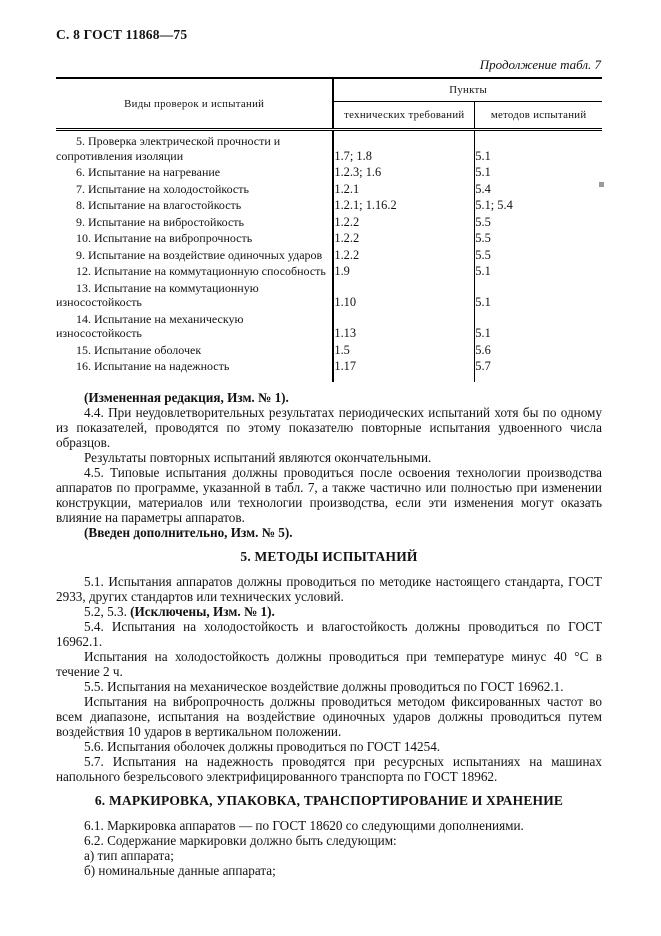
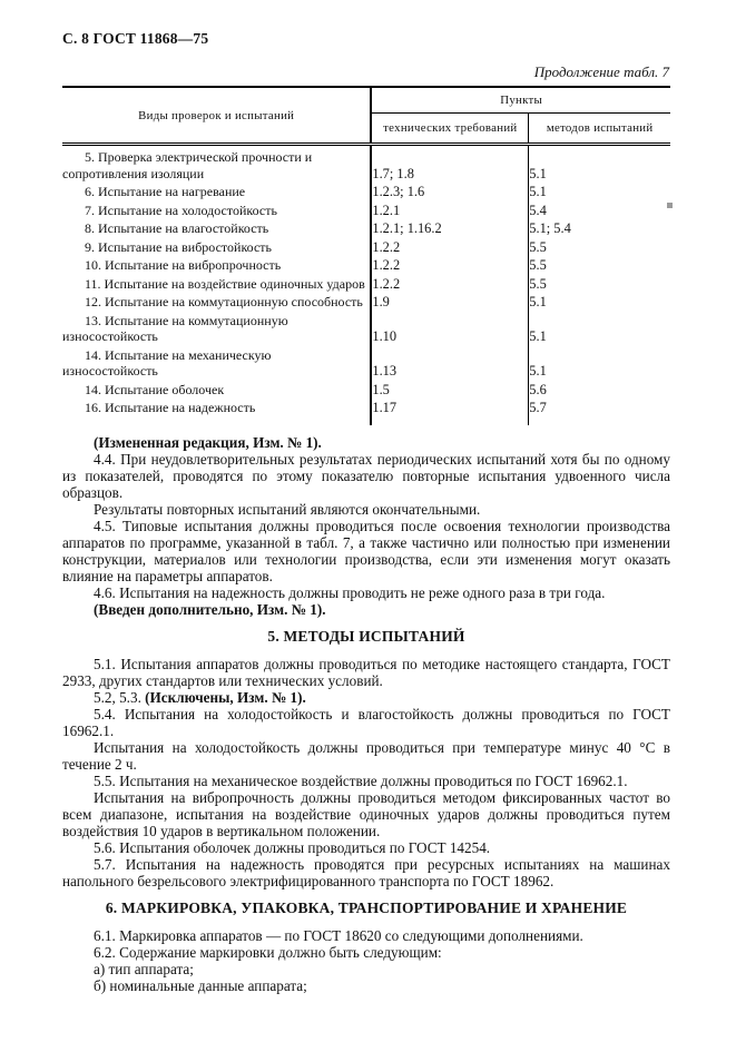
  С. 8 ГОСТ 11868—75
  Продолжение табл. 7
  Виды проверок и испытаний	Пункты
  технических требований	методов испытаний
  5. Проверка электрической прочности и сопротивления изоляции	1.7; 1.8	5.1
  6. Испытание на нагревание	1.2.3; 1.6	5.1
  7. Испытание на холодостойкость	1.2.1	5.4
  8. Испытание на влагостойкость	1.2.1; 1.16.2	5.1; 5.4
  9. Испытание на вибростойкость	1.2.2	5.5
  10. Испытание на вибропрочность	1.2.2	5.5
- 9. Испытание на воздействие одиночных ударов	1.2.2	5.5
+ 11. Испытание на воздействие одиночных ударов	1.2.2	5.5
  12. Испытание на коммутационную способность	1.9	5.1
  13. Испытание на коммутационную износостойкость	1.10	5.1
  14. Испытание на механическую износостойкость	1.13	5.1
- 15. Испытание оболочек	1.5	5.6
+ 14. Испытание оболочек	1.5	5.6
  16. Испытание на надежность	1.17	5.7
  (Измененная редакция, Изм. № 1).
  4.4. При неудовлетворительных результатах периодических испытаний хотя бы по одному из показателей, проводятся по этому показателю повторные испытания удвоенного числа образцов.
  Результаты повторных испытаний являются окончательными.
  4.5. Типовые испытания должны проводиться после освоения технологии производства аппаратов по программе, указанной в табл. 7, а также частично или полностью при изменении конструкции, материалов или технологии производства, если эти изменения могут оказать влияние на параметры аппаратов.
+ 4.6. Испытания на надежность должны проводить не реже одного раза в три года.
- (Введен дополнительно, Изм. № 5).
+ (Введен дополнительно, Изм. № 1).
  5. МЕТОДЫ ИСПЫТАНИЙ
  5.1. Испытания аппаратов должны проводиться по методике настоящего стандарта, ГОСТ 2933, других стандартов или технических условий.
  5.2, 5.3. (Исключены, Изм. № 1).
  5.4. Испытания на холодостойкость и влагостойкость должны проводиться по ГОСТ 16962.1.
  Испытания на холодостойкость должны проводиться при температуре минус 40 °С в течение 2 ч.
  5.5. Испытания на механическое воздействие должны проводиться по ГОСТ 16962.1.
  Испытания на вибропрочность должны проводиться методом фиксированных частот во всем диапазоне, испытания на воздействие одиночных ударов должны проводиться путем воздействия 10 ударов в вертикальном положении.
  5.6. Испытания оболочек должны проводиться по ГОСТ 14254.
  5.7. Испытания на надежность проводятся при ресурсных испытаниях на машинах напольного безрельсового электрифицированного транспорта по ГОСТ 18962.
  6. МАРКИРОВКА, УПАКОВКА, ТРАНСПОРТИРОВАНИЕ И ХРАНЕНИЕ
  6.1. Маркировка аппаратов — по ГОСТ 18620 со следующими дополнениями.
  6.2. Содержание маркировки должно быть следующим:
  а) тип аппарата;
  б) номинальные данные аппарата;
